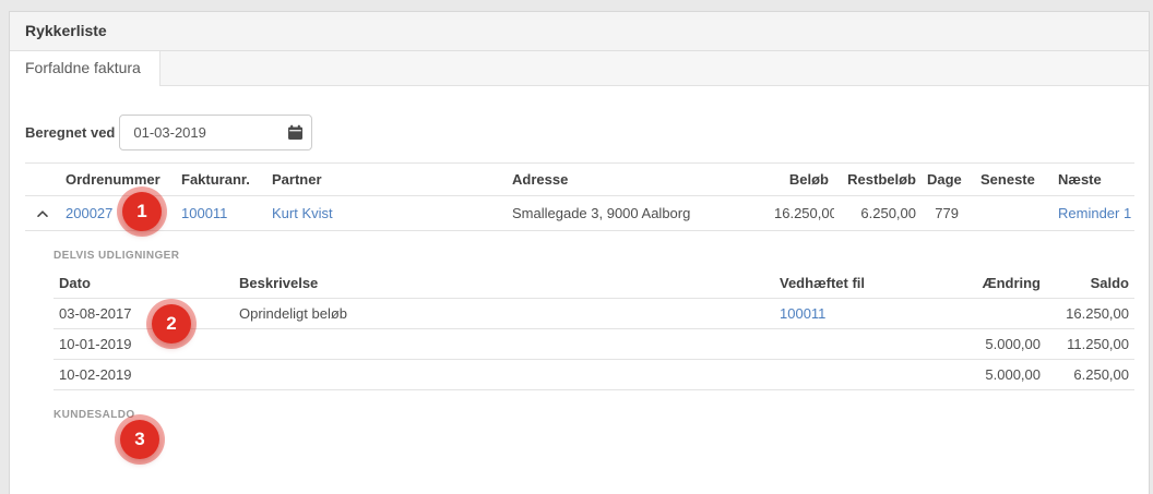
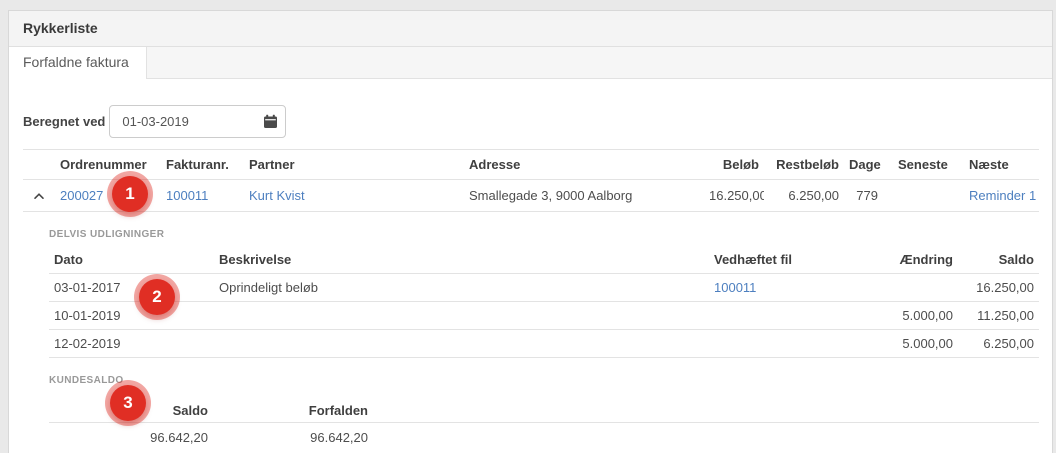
  Rykkerliste
  Forfaldne faktura
  Beregnet ved
  01-03-2019
  	Ordrenummer	Fakturanr.	Partner	Adresse	Beløb	Restbeløb	Dage	Seneste	Næste
  	200027	100011	Kurt Kvist	Smallegade 3, 9000 Aalborg	16.250,00	6.250,00	779		Reminder 1
  DELVIS UDLIGNINGER
  Dato	Beskrivelse	Vedhæftet fil	Ændring	Saldo
- 03-08-2017	Oprindeligt beløb	100011		16.250,00
+ 03-01-2017	Oprindeligt beløb	100011		16.250,00
  10-01-2019			5.000,00	11.250,00
- 10-02-2019			5.000,00	6.250,00
+ 12-02-2019			5.000,00	6.250,00
  KUNDESALDO
+ Saldo	Forfalden
+ 96.642,20	96.642,20
  1
  2
  3
